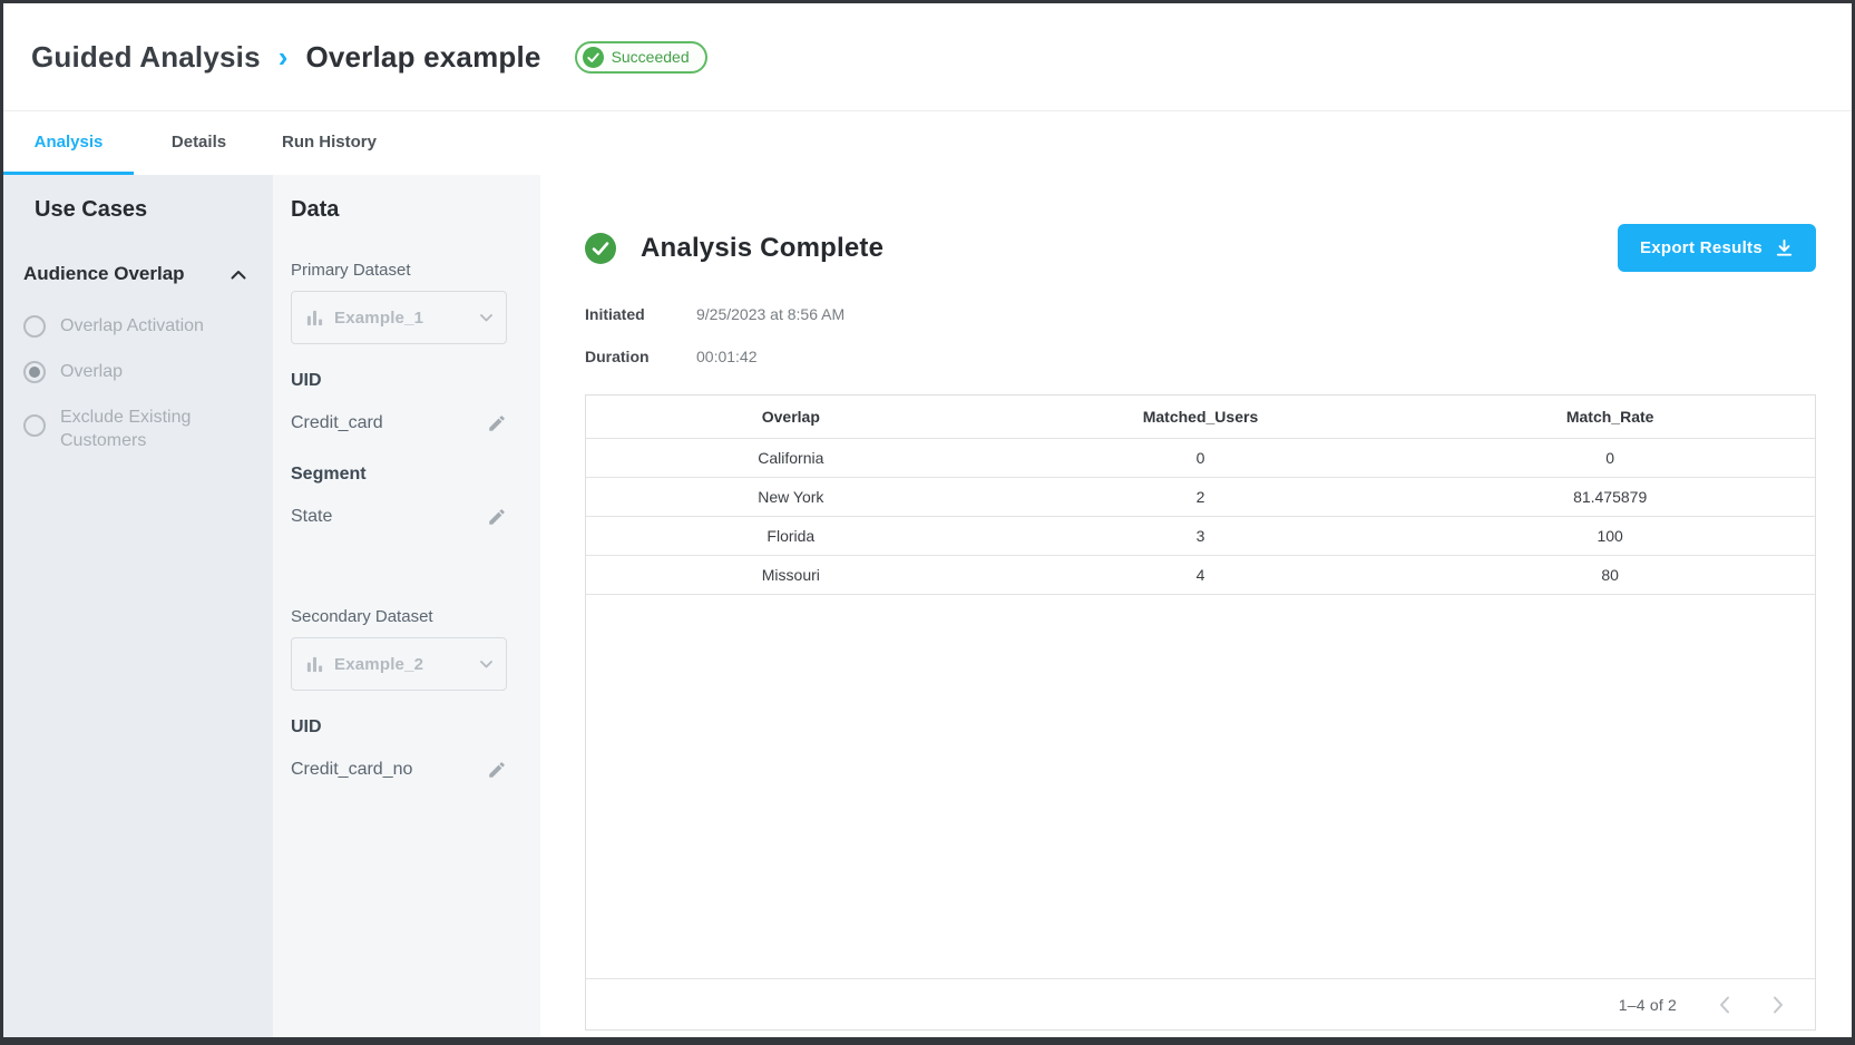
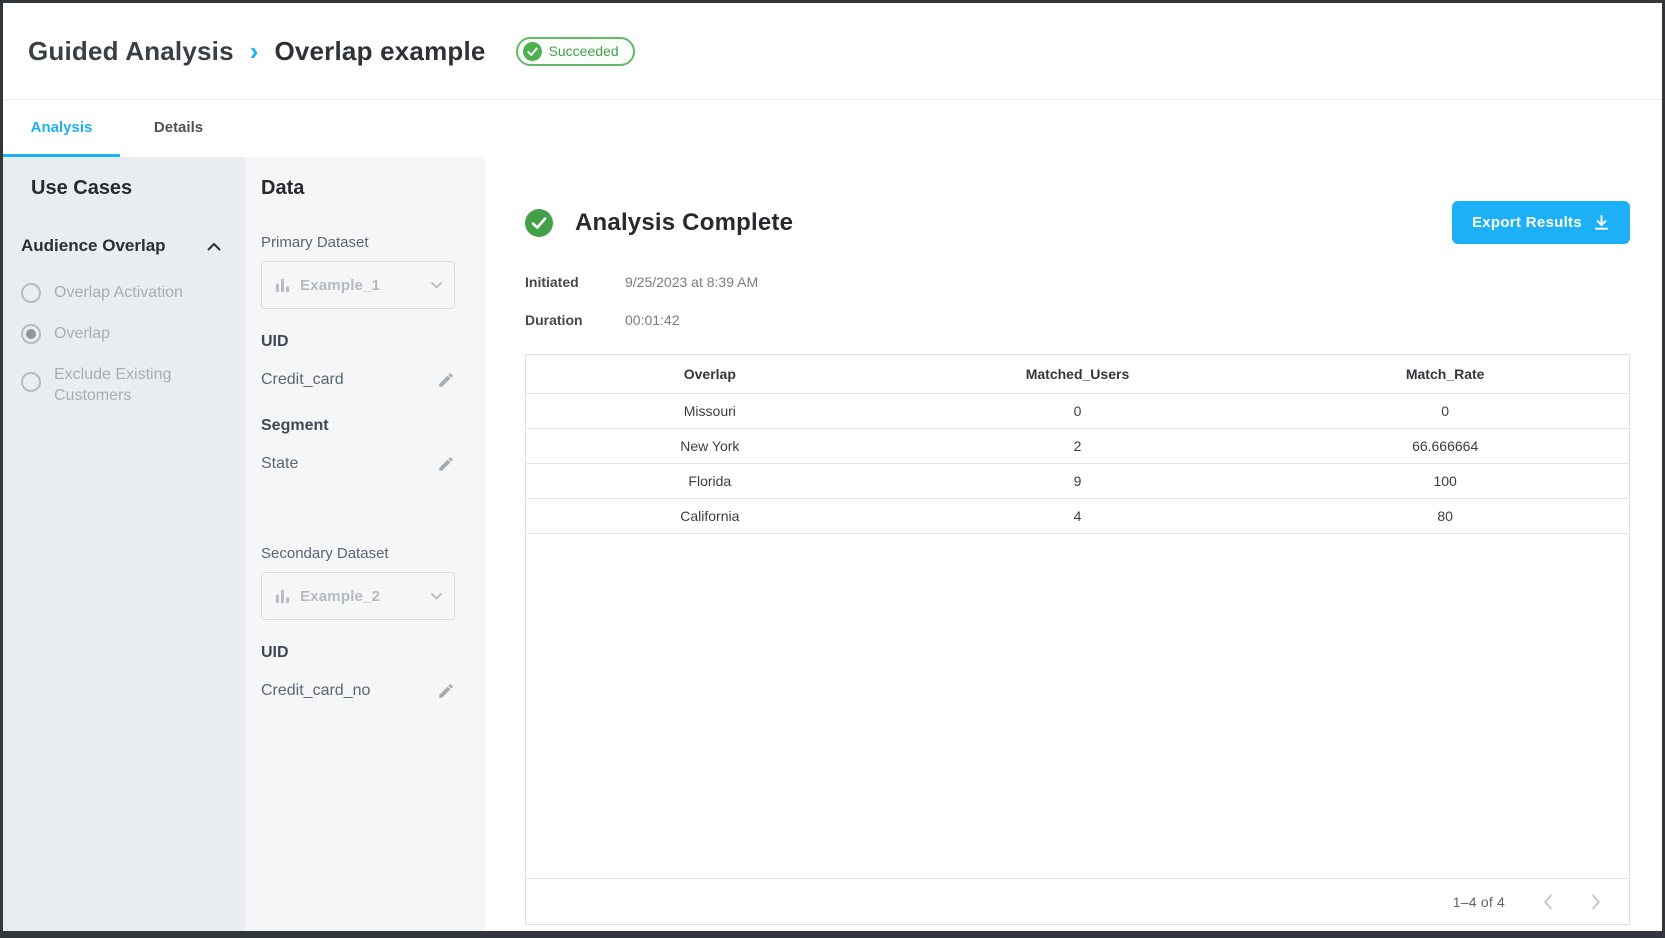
  Guided Analysis
  ›
  Overlap example
  Succeeded
  Analysis
  Details
- Run History
  Use Cases
  Audience Overlap
  Overlap Activation
  Overlap
  Exclude Existing Customers
  Data
  Primary Dataset
  Example_1
  UID
  Credit_card
  Segment
  State
  Secondary Dataset
  Example_2
  UID
  Credit_card_no
  Analysis Complete
  Export Results
  Initiated
- 9/25/2023 at 8:56 AM
+ 9/25/2023 at 8:39 AM
  Duration
  00:01:42
  Overlap	Matched_Users	Match_Rate
- California	0	0
+ Missouri	0	0
- New York	2	81.475879
+ New York	2	66.666664
- Florida	3	100
+ Florida	9	100
- Missouri	4	80
+ California	4	80
- 1–4 of 2
+ 1–4 of 4
